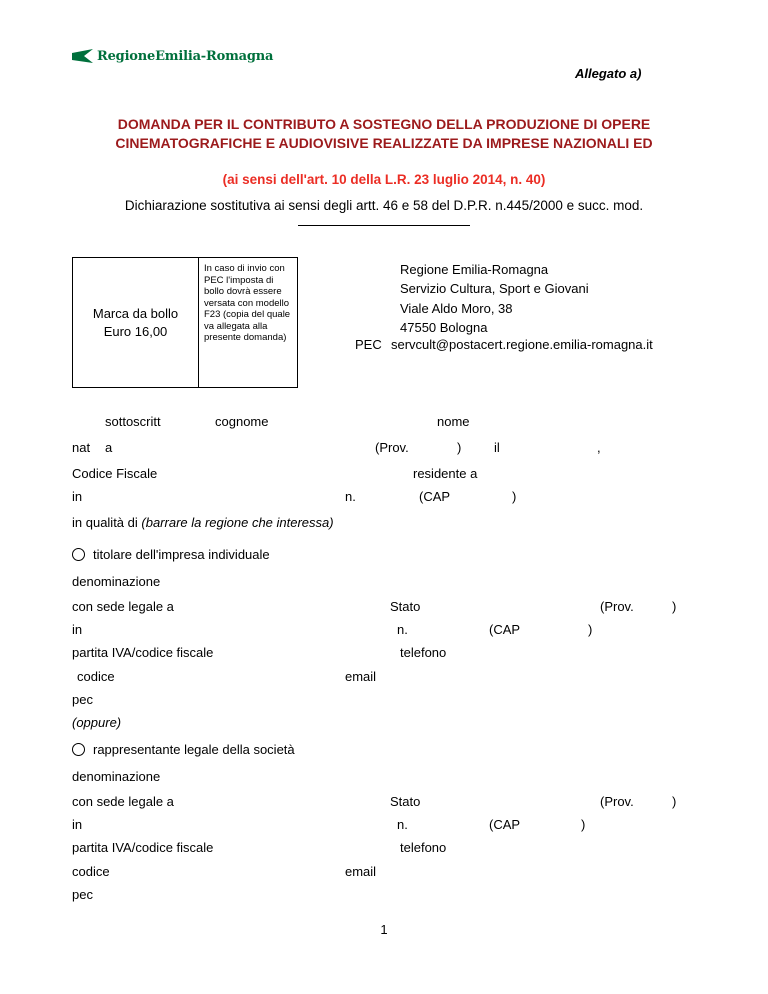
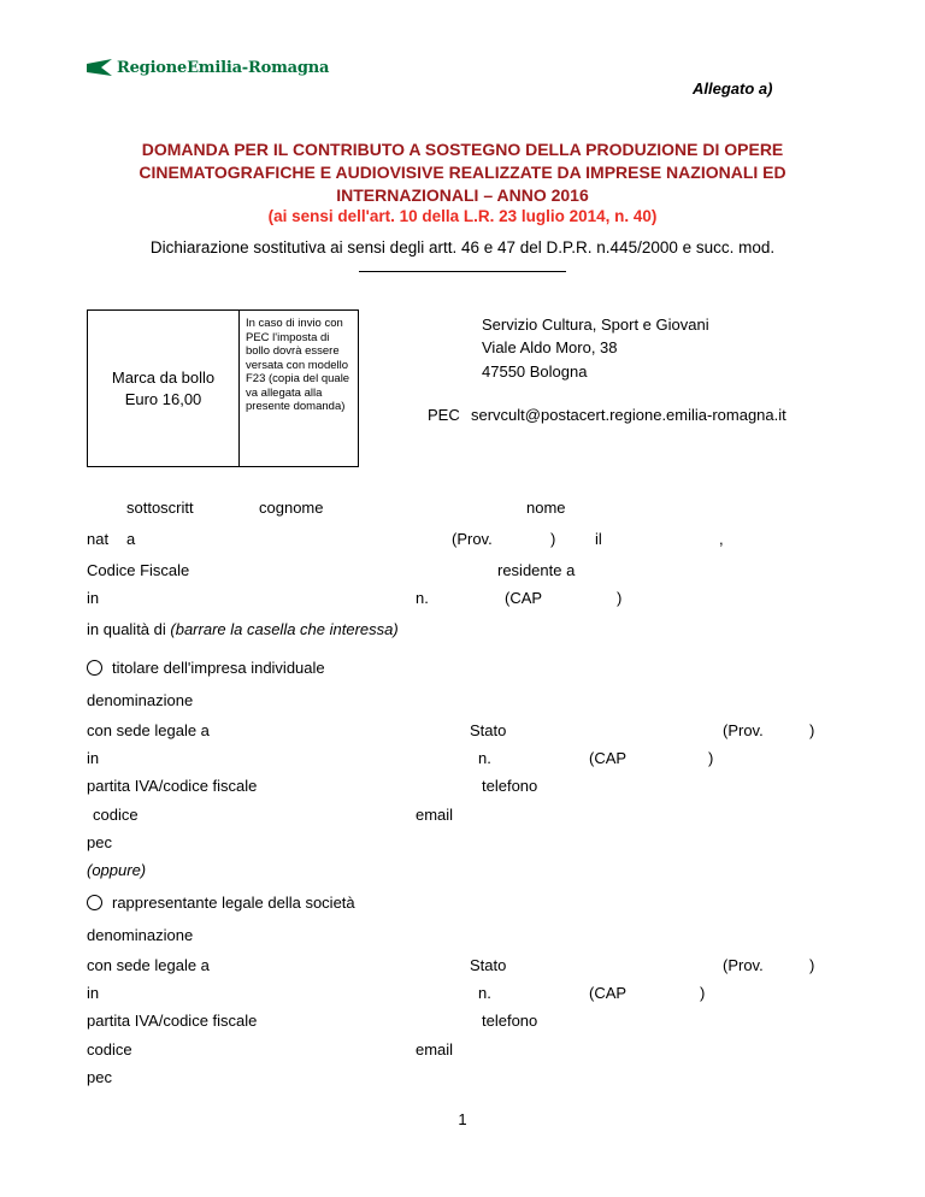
  RegioneEmilia-Romagna
  Allegato a)
  DOMANDA PER IL CONTRIBUTO A SOSTEGNO DELLA PRODUZIONE DI OPERE
  CINEMATOGRAFICHE E AUDIOVISIVE REALIZZATE DA IMPRESE NAZIONALI ED
+ INTERNAZIONALI – ANNO 2016
  (ai sensi dell'art. 10 della L.R. 23 luglio 2014, n. 40)
- Dichiarazione sostitutiva ai sensi degli artt. 46 e 58 del D.P.R. n.445/2000 e succ. mod.
+ Dichiarazione sostitutiva ai sensi degli artt. 46 e 47 del D.P.R. n.445/2000 e succ. mod.
  Marca da bollo
  Euro 16,00
  In caso di invio con PEC l'imposta di bollo dovrà essere versata con modello F23 (copia del quale va allegata alla presente domanda)
- Regione Emilia-Romagna
  Servizio Cultura, Sport e Giovani
  Viale Aldo Moro, 38
  47550 Bologna
  PEC
  servcult@postacert.regione.emilia-romagna.it
  sottoscritt
  cognome
  nome
  nat
  a
  (Prov.
  )
  il
  ,
  Codice Fiscale
  residente a
  in
  n.
  (CAP
  )
- in qualità di (barrare la regione che interessa)
+ in qualità di (barrare la casella che interessa)
  titolare dell'impresa individuale
  denominazione
  con sede legale a
  Stato
  (Prov.
  )
  in
  n.
  (CAP
  )
  partita IVA/codice fiscale
  telefono
  codice
  email
  pec
  (oppure)
  rappresentante legale della società
  denominazione
  con sede legale a
  Stato
  (Prov.
  )
  in
  n.
  (CAP
  )
  partita IVA/codice fiscale
  telefono
  codice
  email
  pec
  1
